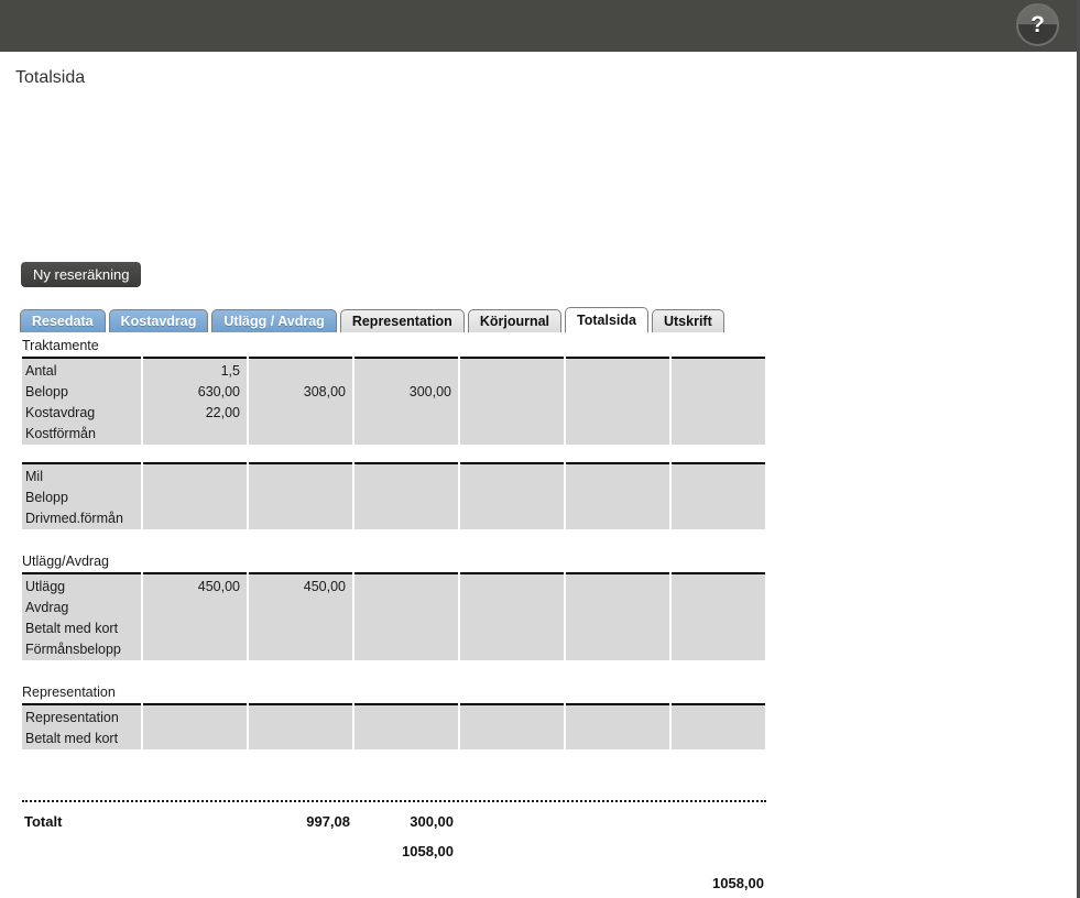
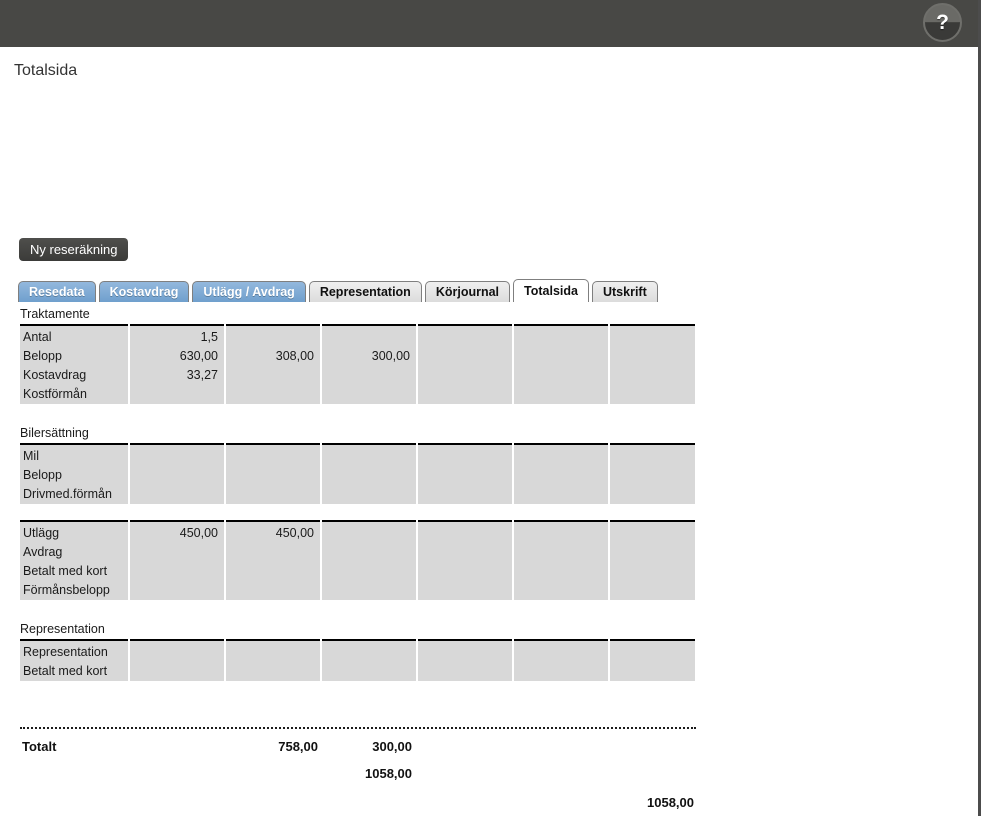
  ?
  Totalsida
  Ny reseräkning
  Resedata
  Kostavdrag
  Utlägg / Avdrag
  Representation
  Körjournal
  Totalsida
  Utskrift
  Traktamente
  Antal
  Belopp
  Kostavdrag
  Kostförmån
  1,5
  630,00
- 22,00
+ 33,27
  308,00
  300,00
+ Bilersättning
  Mil
  Belopp
  Drivmed.förmån
- Utlägg/Avdrag
  Utlägg
  Avdrag
  Betalt med kort
  Förmånsbelopp
  450,00
  450,00
  Representation
  Representation
  Betalt med kort
  Totalt
- 997,08
+ 758,00
  300,00
  1058,00
  1058,00
